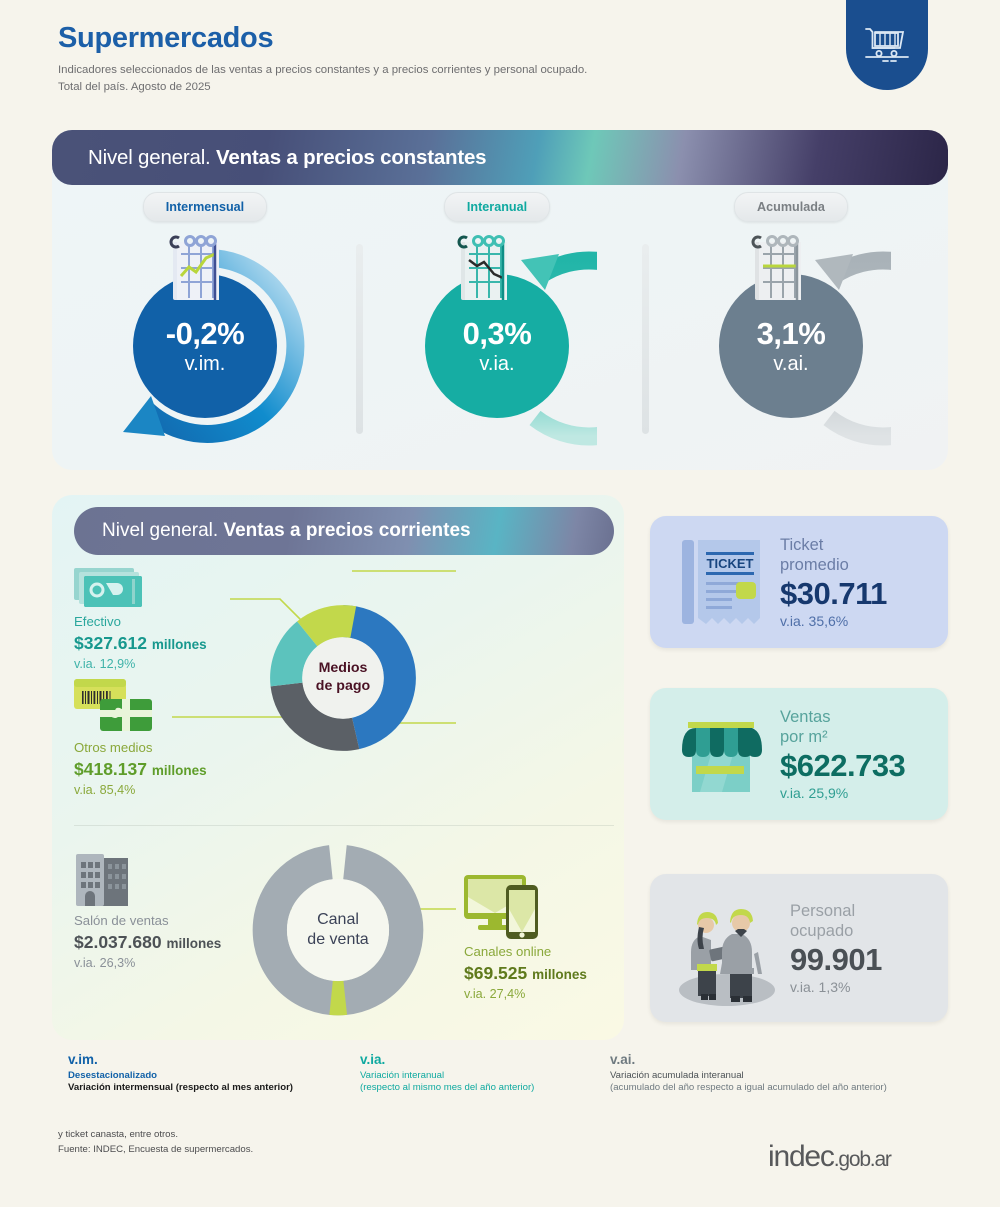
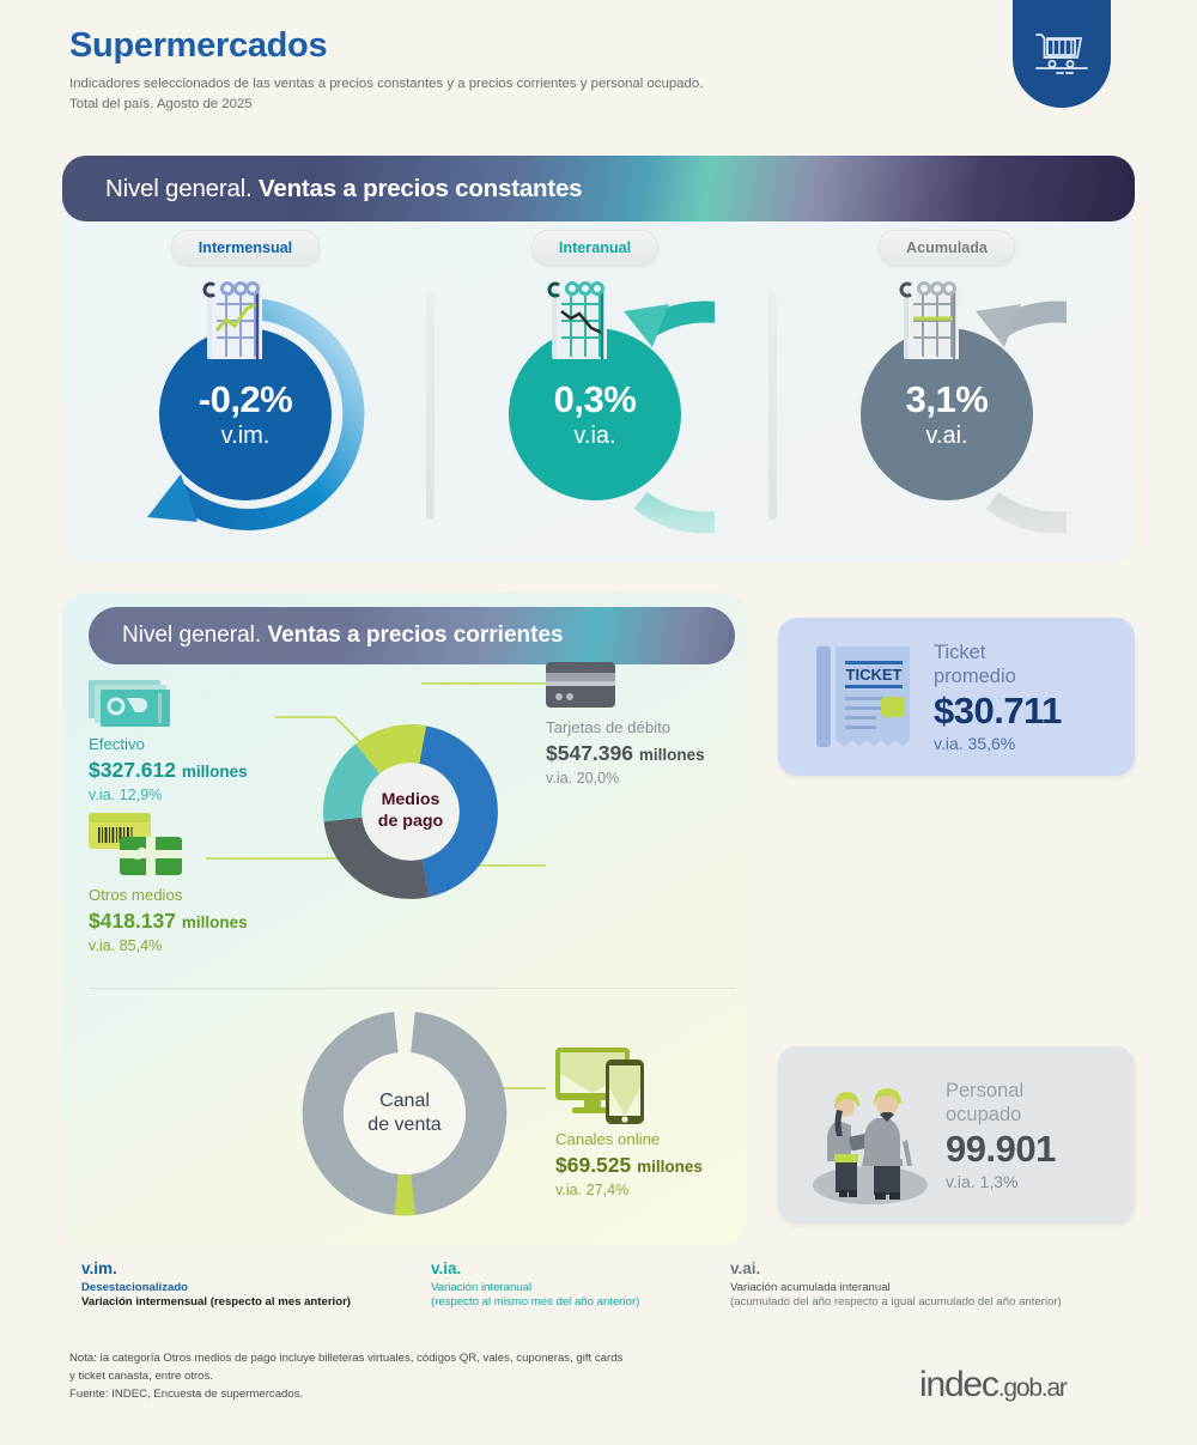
  Supermercados
  Indicadores seleccionados de las ventas a precios constantes y a precios corrientes y personal ocupado.
  Total del país. Agosto de 2025
  Nivel general. Ventas a precios constantes
  Intermensual
  -0,2%
  v.im.
  Interanual
  0,3%
  v.ia.
  Acumulada
  3,1%
  v.ai.
  Nivel general. Ventas a precios corrientes
  Efectivo
  $327.612 millones
  v.ia. 12,9%
  Otros medios
  $418.137 millones
  v.ia. 85,4%
+ Tarjetas de débito
+ $547.396 millones
+ v.ia. 20,0%
  Medios
  de pago
- Salón de ventas
- $2.037.680 millones
- v.ia. 26,3%
  Canales online
  $69.525 millones
  v.ia. 27,4%
  Canal
  de venta
  TICKET
  Ticket
  promedio
  $30.711
  v.ia. 35,6%
- Ventas
- por m²
- $622.733
- v.ia. 25,9%
  Personal
  ocupado
  99.901
  v.ia. 1,3%
  v.im.
  Desestacionalizado
  Variación intermensual (respecto al mes anterior)
  v.ia.
  Variación interanual
  (respecto al mismo mes del año anterior)
  v.ai.
  Variación acumulada interanual
  (acumulado del año respecto a igual acumulado del año anterior)
+ Nota: la categoría Otros medios de pago incluye billeteras virtuales, códigos QR, vales, cuponeras, gift cards
  y ticket canasta, entre otros.
  Fuente: INDEC, Encuesta de supermercados.
  indec.gob.ar
